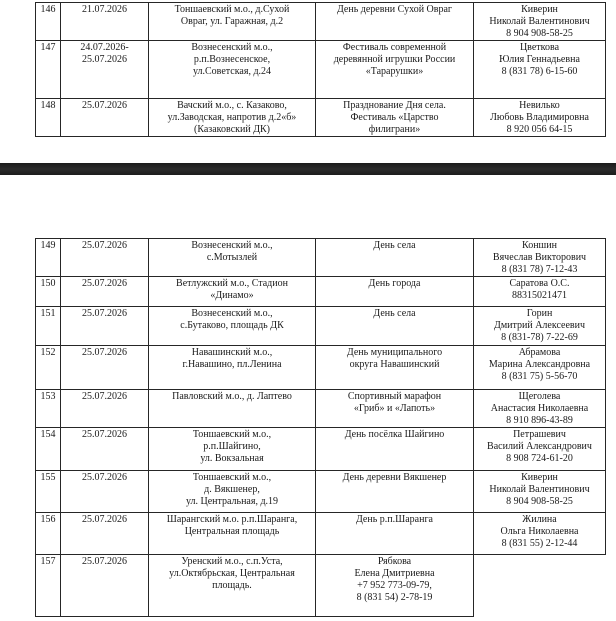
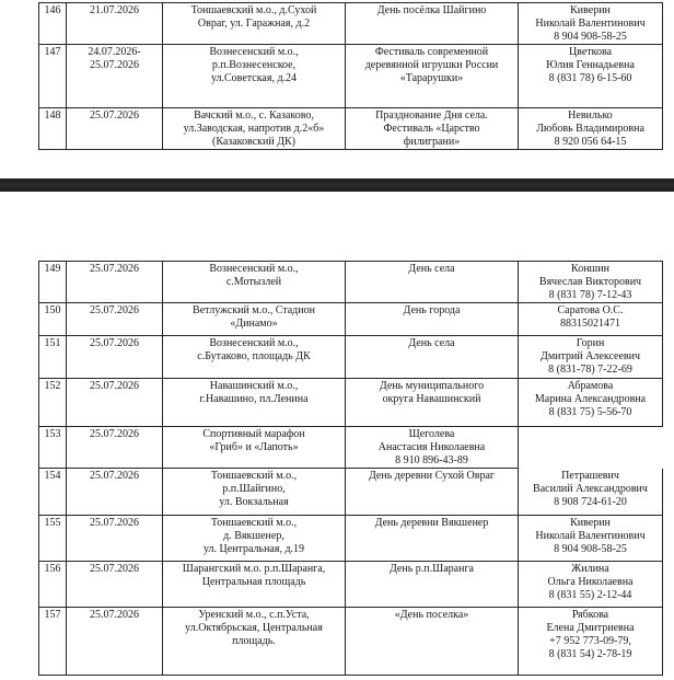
  146
  21.07.2026
  Тоншаевский м.о., д.Сухой
  Овраг, ул. Гаражная, д.2
- День деревни Сухой Овраг
+ День посёлка Шайгино
  Киверин
  Николай Валентинович
  8 904 908-58-25
  147
  24.07.2026-
  25.07.2026
  Вознесенский м.о.,
  р.п.Вознесенское,
  ул.Советская, д.24
  Фестиваль современной
  деревянной игрушки России
  «Тарарушки»
  Цветкова
  Юлия Геннадьевна
  8 (831 78) 6-15-60
  148
  25.07.2026
  Вачский м.о., с. Казаково,
  ул.Заводская, напротив д.2«б»
  (Казаковский ДК)
  Празднование Дня села.
  Фестиваль «Царство
  филиграни»
  Невилько
  Любовь Владимировна
  8 920 056 64-15
  149
  25.07.2026
  Вознесенский м.о.,
  с.Мотызлей
  День села
  Коншин
  Вячеслав Викторович
  8 (831 78) 7-12-43
  150
  25.07.2026
  Ветлужский м.о., Стадион
  «Динамо»
  День города
  Саратова О.С.
  88315021471
  151
  25.07.2026
  Вознесенский м.о.,
  с.Бутаково, площадь ДК
  День села
  Горин
  Дмитрий Алексеевич
  8 (831-78) 7-22-69
  152
  25.07.2026
  Навашинский м.о.,
  г.Навашино, пл.Ленина
  День муниципального
  округа Навашинский
  Абрамова
  Марина Александровна
  8 (831 75) 5-56-70
  153
  25.07.2026
- Павловский м.о., д. Лаптево
  Спортивный марафон
  «Гриб» и «Лапоть»
  Щеголева
  Анастасия Николаевна
  8 910 896-43-89
  154
  25.07.2026
  Тоншаевский м.о.,
  р.п.Шайгино,
  ул. Вокзальная
- День посёлка Шайгино
+ День деревни Сухой Овраг
  Петрашевич
  Василий Александрович
  8 908 724-61-20
  155
  25.07.2026
  Тоншаевский м.о.,
  д. Вякшенер,
  ул. Центральная, д.19
  День деревни Вякшенер
  Киверин
  Николай Валентинович
  8 904 908-58-25
  156
  25.07.2026
  Шарангский м.о. р.п.Шаранга,
  Центральная площадь
  День р.п.Шаранга
  Жилина
  Ольга Николаевна
  8 (831 55) 2-12-44
  157
  25.07.2026
  Уренский м.о., с.п.Уста,
  ул.Октябрьская, Центральная
  площадь.
+ «День поселка»
  Рябкова
  Елена Дмитриевна
  +7 952 773-09-79,
  8 (831 54) 2-78-19
